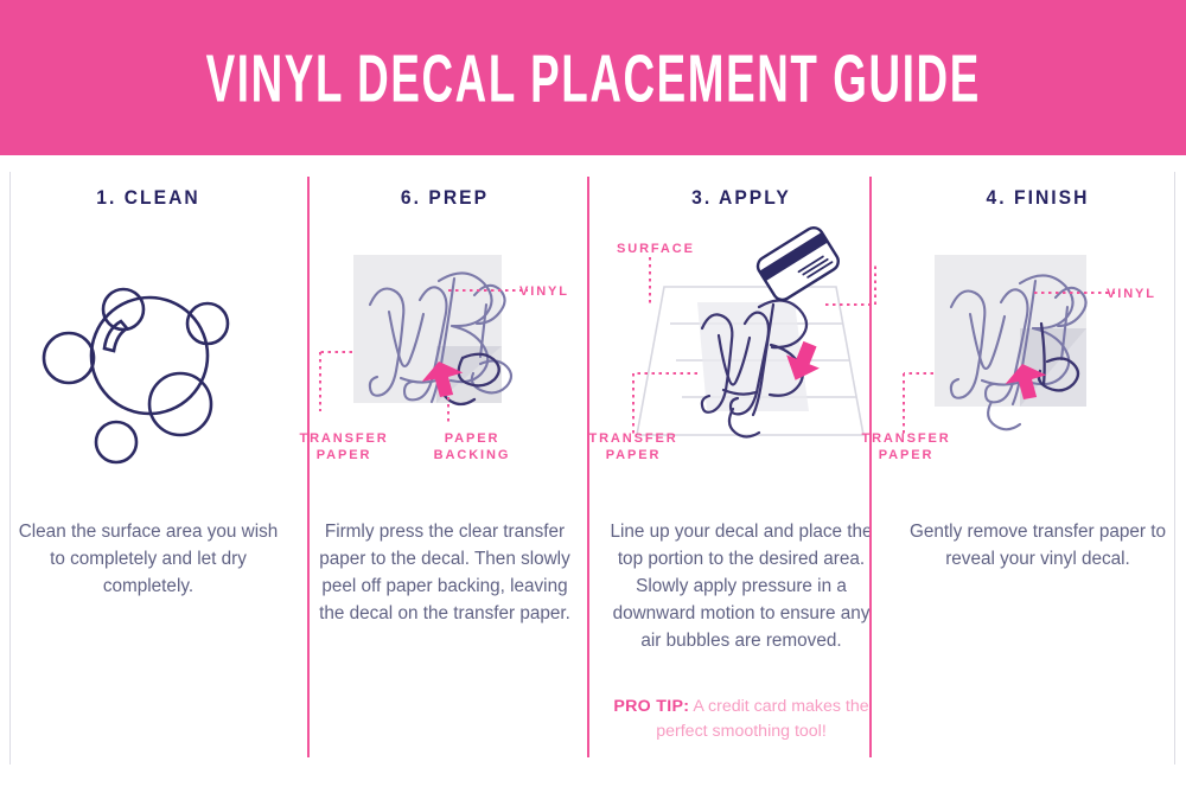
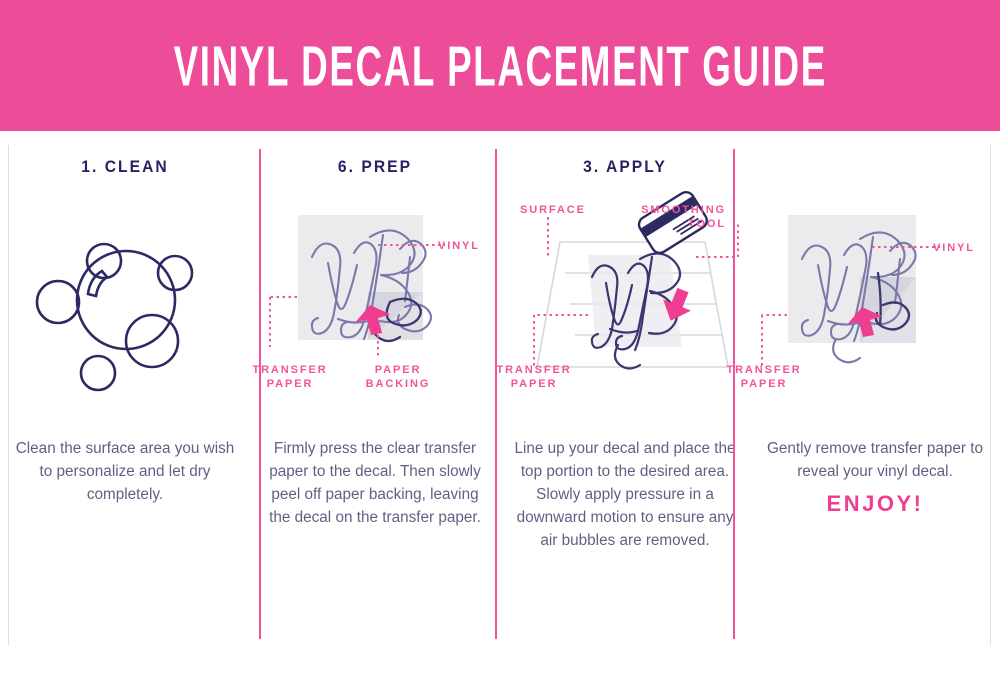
  VINYL DECAL PLACEMENT GUIDE
  1. CLEAN
- Clean the surface area you wish to completely and let dry completely.
+ Clean the surface area you wish to personalize and let dry completely.
  6. PREP
  VINYL
  TRANSFER
  PAPER
  PAPER
  BACKING
  Firmly press the clear transfer paper to the decal. Then slowly peel off paper backing, leaving the decal on the transfer paper.
  3. APPLY
  SURFACE
+ SMOOTHING
+ TOOL
  TRANSFER
  PAPER
  Line up your decal and place the top portion to the desired area. Slowly apply pressure in a downward motion to ensure any air bubbles are removed.
- PRO TIP: A credit card makes the perfect smoothing tool!
- 4. FINISH
  VINYL
  TRANSFER
  PAPER
  Gently remove transfer paper to reveal your vinyl decal.
+ ENJOY!
